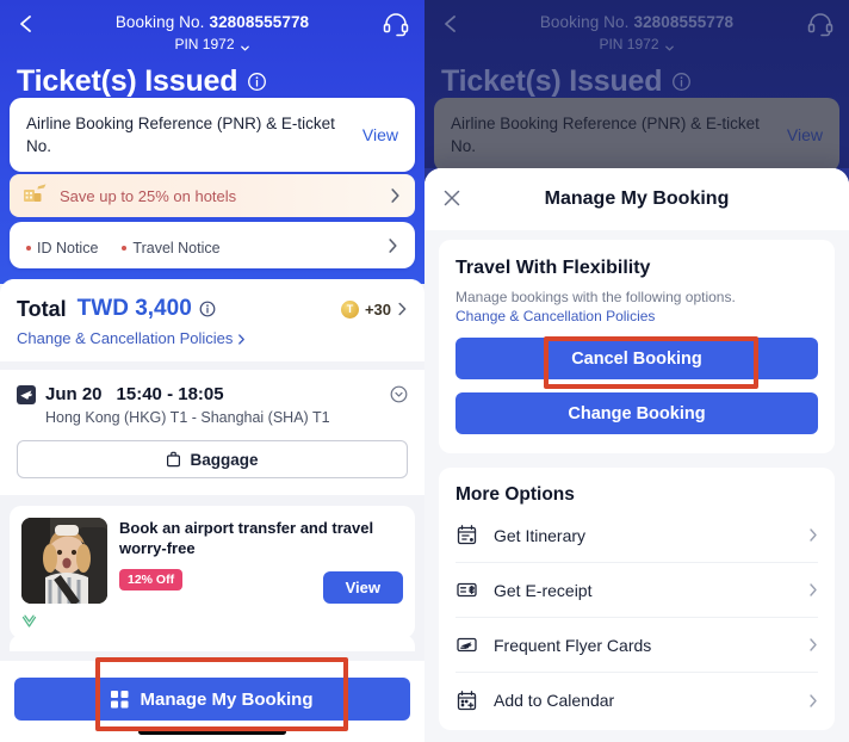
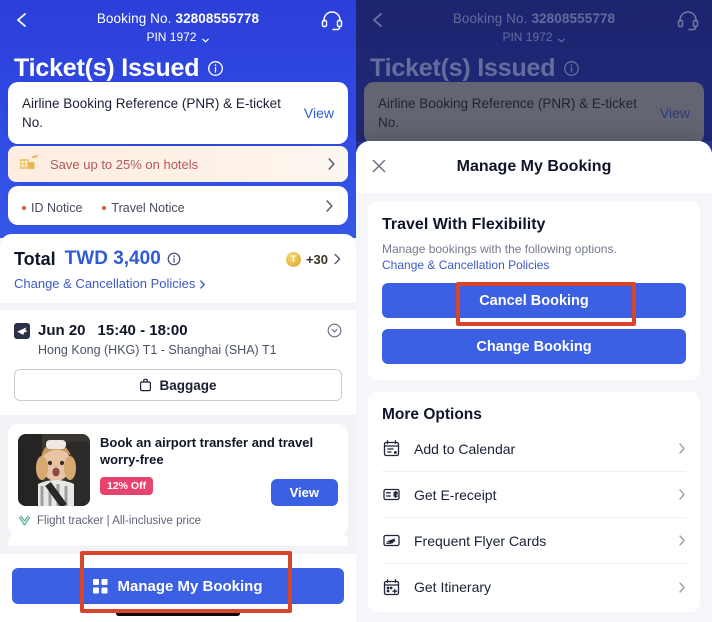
  Booking No. 32808555778
  PIN 1972
  Ticket(s) Issued
  Airline Booking Reference (PNR) & E-ticket No.
  View
  Save up to 25% on hotels
  ID Notice
  Travel Notice
  Total
  TWD 3,400
  T
  +30
  Change & Cancellation Policies
  Jun 20
- 15:40 - 18:05
+ 15:40 - 18:00
  Hong Kong (HKG) T1 - Shanghai (SHA) T1
  Baggage
  Book an airport transfer and travel worry-free
  12% Off
  View
+ Flight tracker | All-inclusive price
  Manage My Booking
  Booking No. 32808555778
  PIN 1972
  Ticket(s) Issued
  Airline Booking Reference (PNR) & E-ticket No.
  View
  Manage My Booking
  Travel With Flexibility
  Manage bookings with the following options.
  Change & Cancellation Policies
  Cancel Booking
  Change Booking
  More Options
- Get Itinerary
+ Add to Calendar
  Get E-receipt
  Frequent Flyer Cards
- Add to Calendar
+ Get Itinerary
